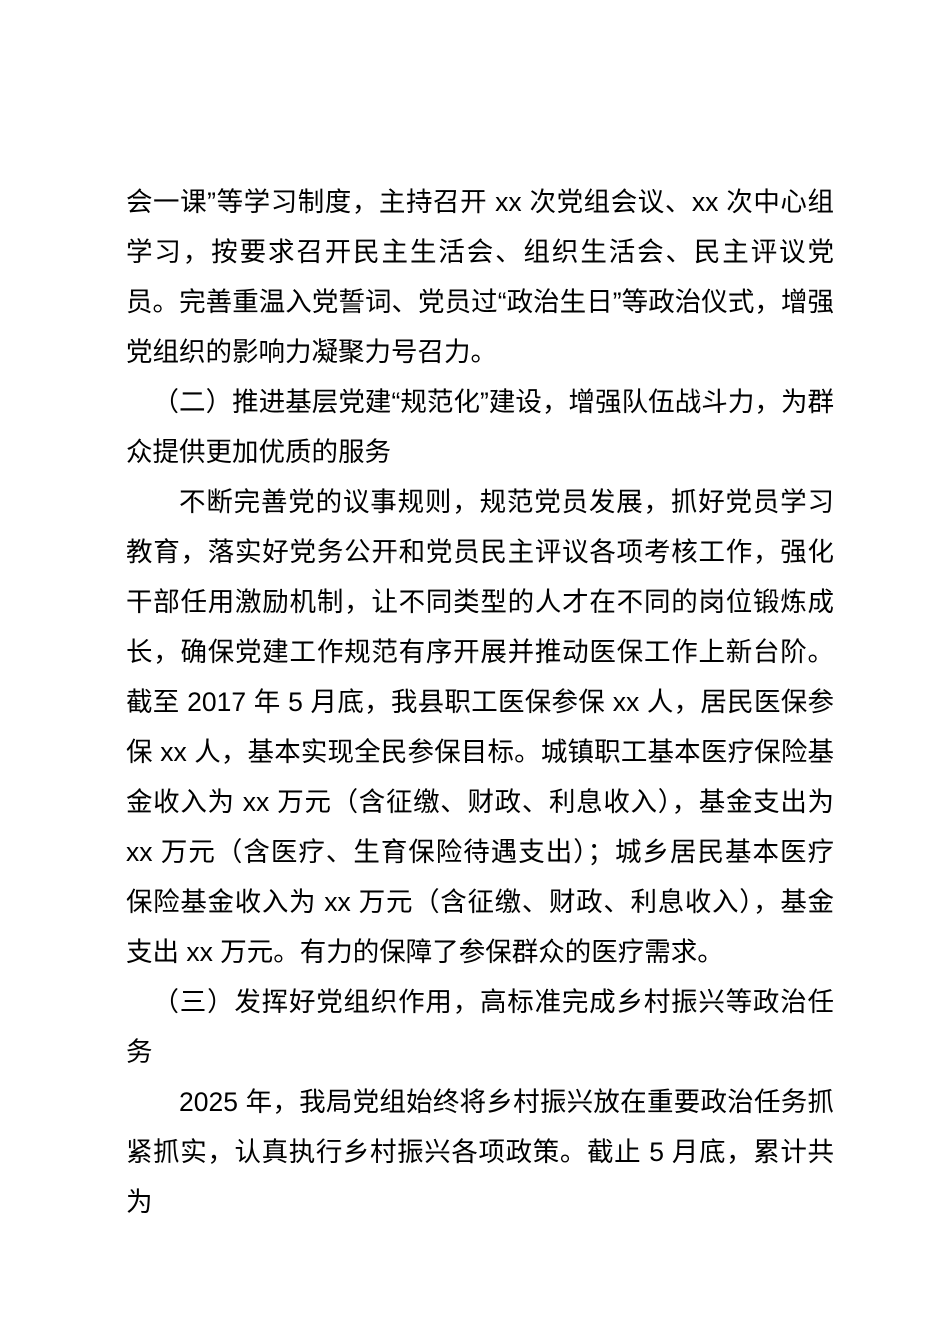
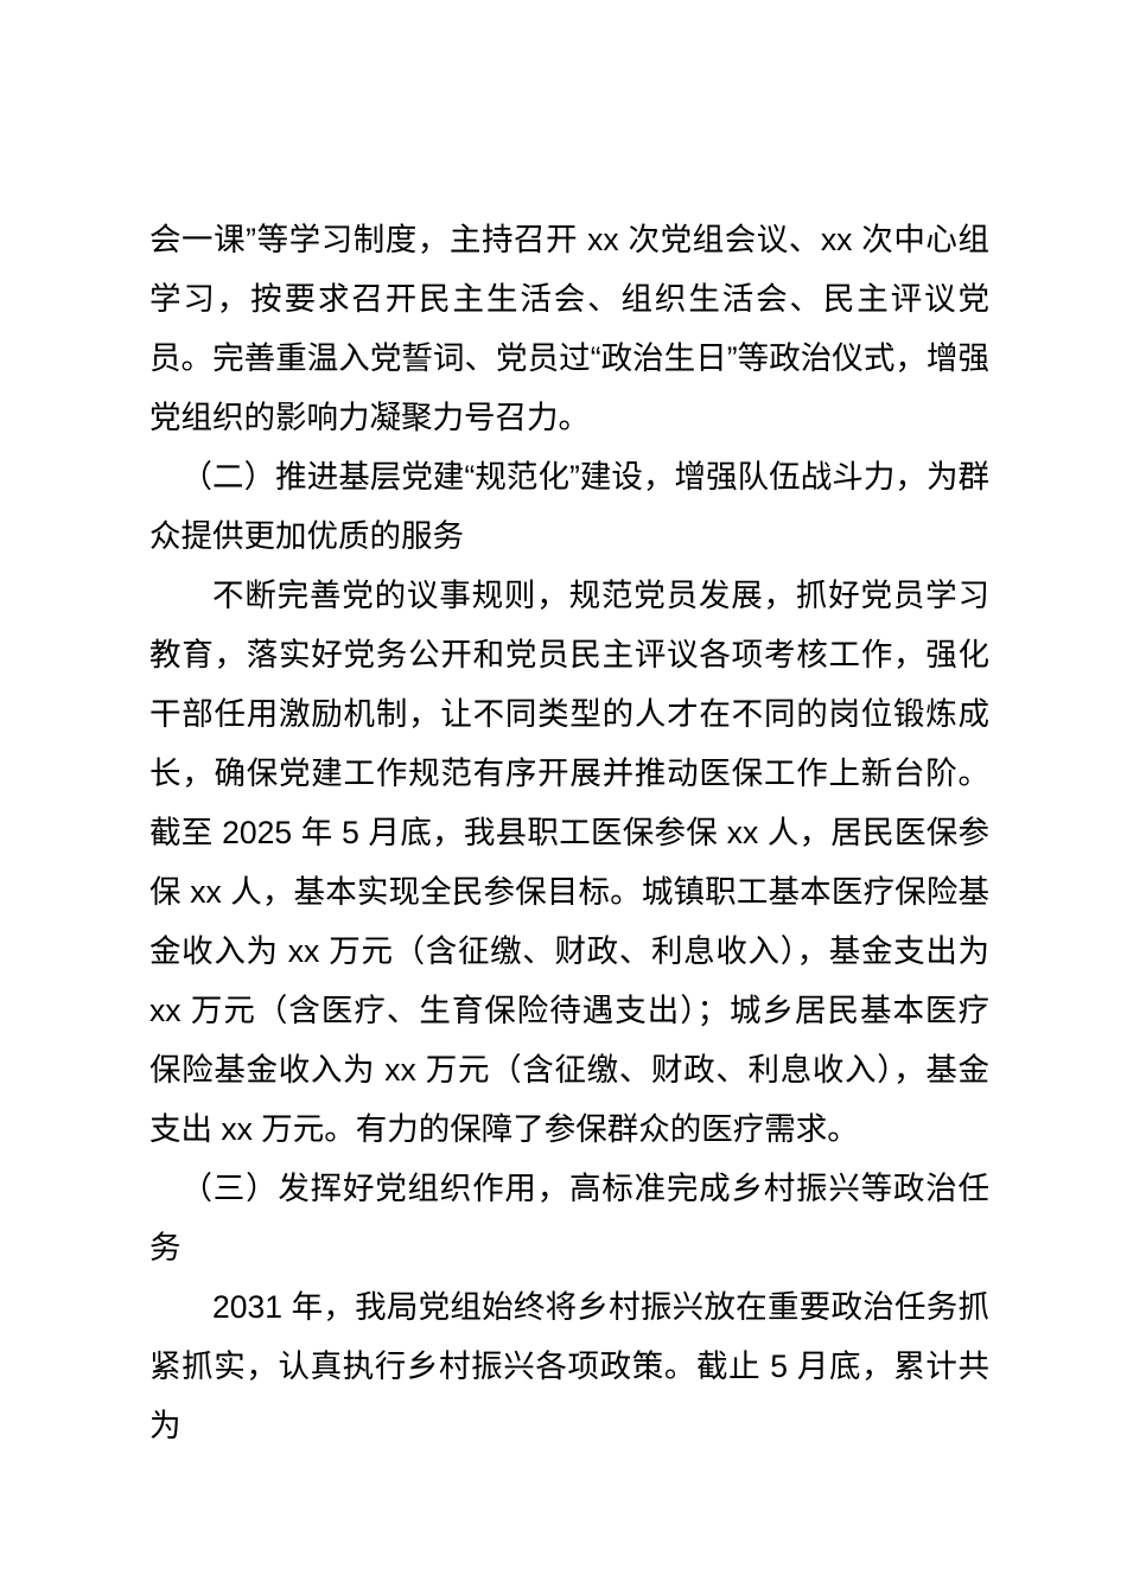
  会一课”等学习制度，主持召开 xx 次党组会议、xx 次中心组学习，按要求召开民主生活会、组织生活会、民主评议党员。完善重温入党誓词、党员过“政治生日”等政治仪式，增强党组织的影响力凝聚力号召力。
  （二）推进基层党建“规范化”建设，增强队伍战斗力，为群众提供更加优质的服务
- 不断完善党的议事规则，规范党员发展，抓好党员学习教育，落实好党务公开和党员民主评议各项考核工作，强化干部任用激励机制，让不同类型的人才在不同的岗位锻炼成长，确保党建工作规范有序开展并推动医保工作上新台阶。截至 2017 年 5 月底，我县职工医保参保 xx 人，居民医保参保 xx 人，基本实现全民参保目标。城镇职工基本医疗保险基金收入为 xx 万元（含征缴、财政、利息收入），基金支出为 xx 万元（含医疗、生育保险待遇支出）；城乡居民基本医疗保险基金收入为 xx 万元（含征缴、财政、利息收入），基金支出 xx 万元。有力的保障了参保群众的医疗需求。
+ 不断完善党的议事规则，规范党员发展，抓好党员学习教育，落实好党务公开和党员民主评议各项考核工作，强化干部任用激励机制，让不同类型的人才在不同的岗位锻炼成长，确保党建工作规范有序开展并推动医保工作上新台阶。截至 2025 年 5 月底，我县职工医保参保 xx 人，居民医保参保 xx 人，基本实现全民参保目标。城镇职工基本医疗保险基金收入为 xx 万元（含征缴、财政、利息收入），基金支出为 xx 万元（含医疗、生育保险待遇支出）；城乡居民基本医疗保险基金收入为 xx 万元（含征缴、财政、利息收入），基金支出 xx 万元。有力的保障了参保群众的医疗需求。
  （三）发挥好党组织作用，高标准完成乡村振兴等政治任务
- 2025 年，我局党组始终将乡村振兴放在重要政治任务抓紧抓实，认真执行乡村振兴各项政策。截止 5 月底，累计共为
+ 2031 年，我局党组始终将乡村振兴放在重要政治任务抓紧抓实，认真执行乡村振兴各项政策。截止 5 月底，累计共为
